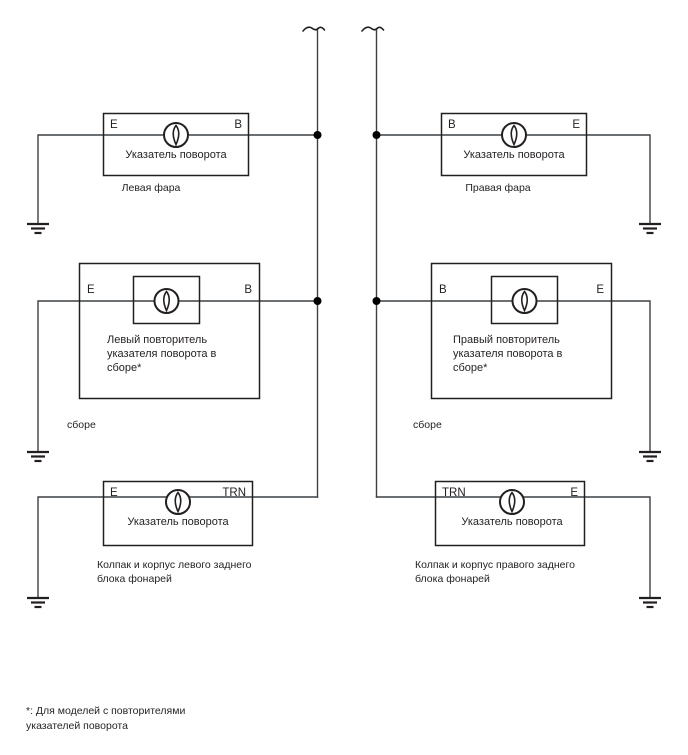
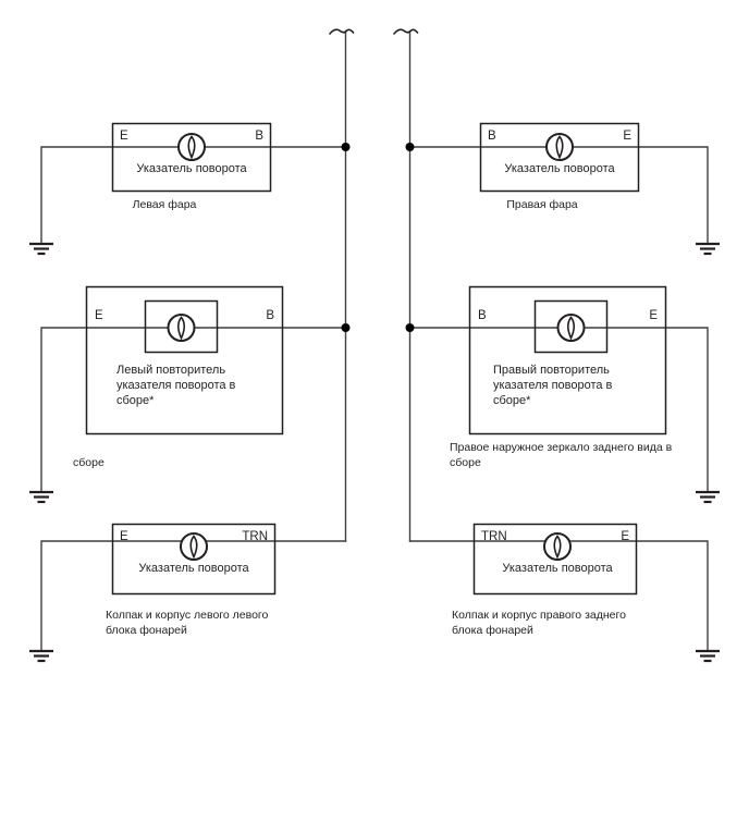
  E
  B
  Указатель поворота
  Левая фара
  E
  B
  Левый повторитель
  указателя поворота в
  сборе*
  сборе
  E
  TRN
  Указатель поворота
- Колпак и корпус левого заднего
+ Колпак и корпус левого левого
  блока фонарей
  B
  E
  Указатель поворота
  Правая фара
  B
  E
  Правый повторитель
  указателя поворота в
  сборе*
+ Правое наружное зеркало заднего вида в
  сборе
  TRN
  E
  Указатель поворота
  Колпак и корпус правого заднего
  блока фонарей
- *: Для моделей с повторителями
- указателей поворота
